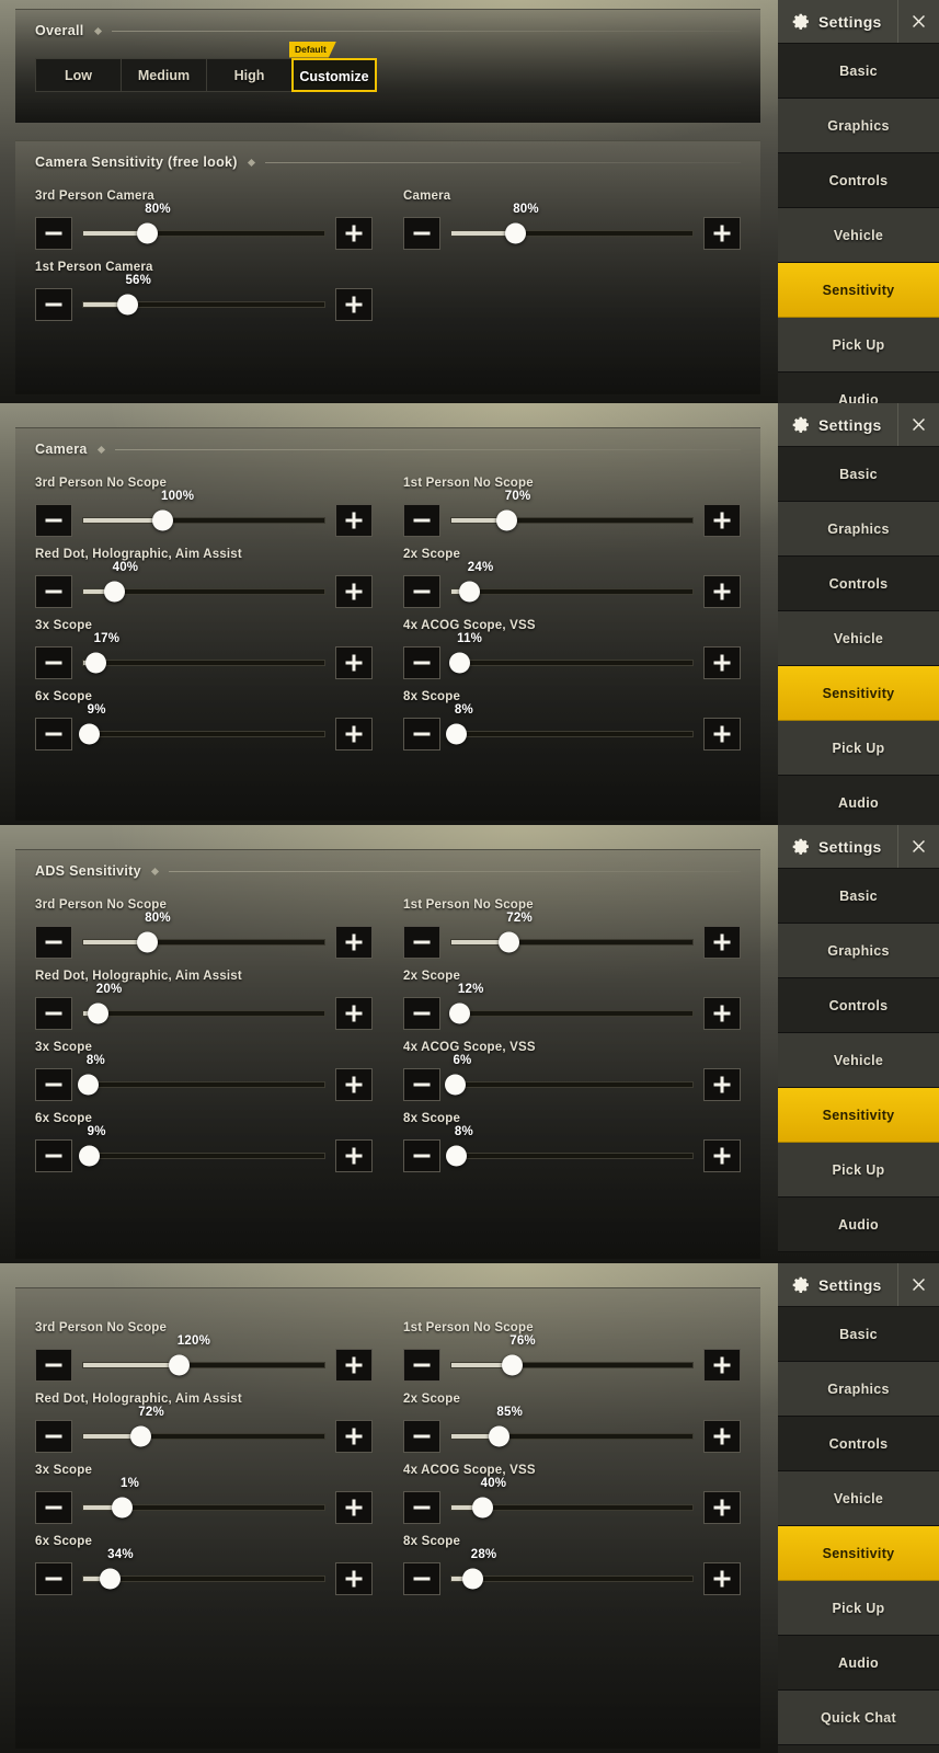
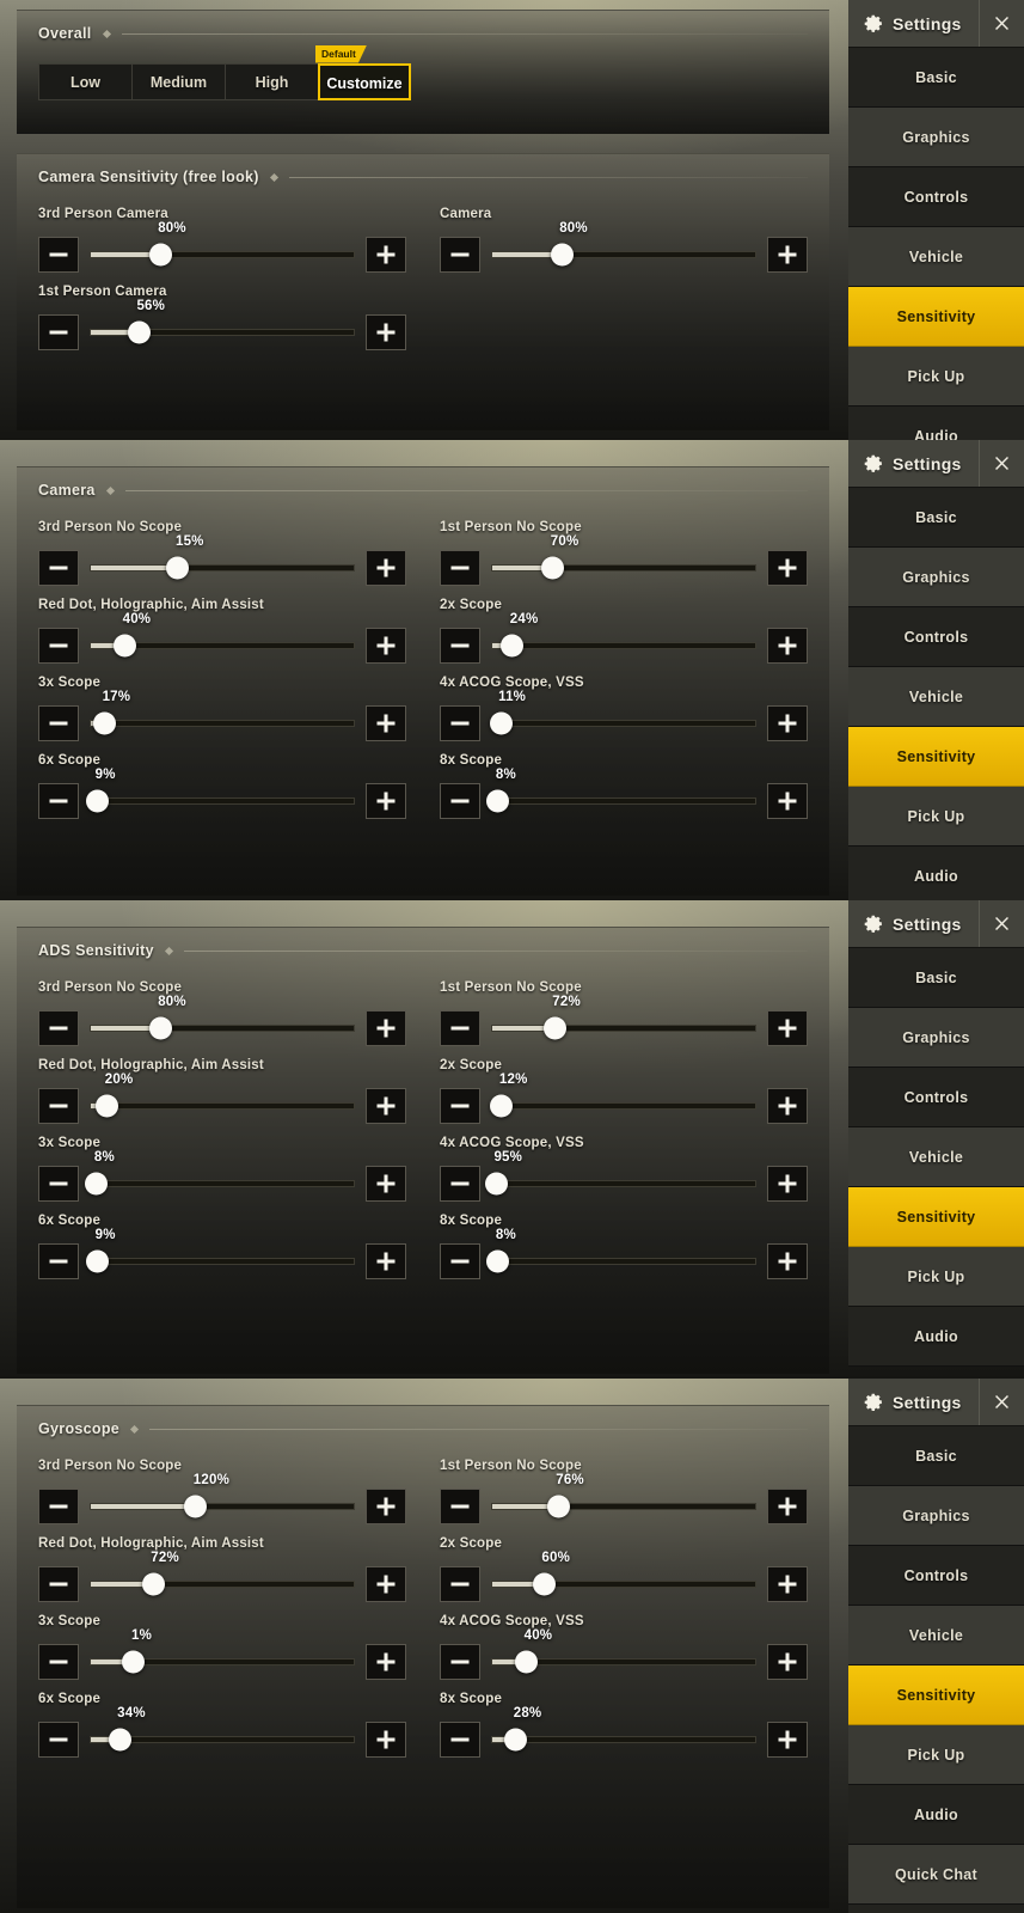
  Overall
  Low
  Medium
  High
  Customize
  Default
  Camera Sensitivity (free look)
  3rd Person Camera
  80%
  Camera
  80%
  1st Person Camera
  56%
  Settings
  Basic
  Graphics
  Controls
  Vehicle
  Sensitivity
  Pick Up
  Audio
  Camera
  3rd Person No Scope
- 100%
+ 15%
  1st Person No Scope
  70%
  Red Dot, Holographic, Aim Assist
  40%
  2x Scope
  24%
  3x Scope
  17%
  4x ACOG Scope, VSS
  11%
  6x Scope
  9%
  8x Scope
  8%
  Settings
  Basic
  Graphics
  Controls
  Vehicle
  Sensitivity
  Pick Up
  Audio
  ADS Sensitivity
  3rd Person No Scope
  80%
  1st Person No Scope
  72%
  Red Dot, Holographic, Aim Assist
  20%
  2x Scope
  12%
  3x Scope
  8%
  4x ACOG Scope, VSS
- 6%
+ 95%
  6x Scope
  9%
  8x Scope
  8%
  Settings
  Basic
  Graphics
  Controls
  Vehicle
  Sensitivity
  Pick Up
  Audio
+ Gyroscope
  3rd Person No Scope
  120%
  1st Person No Scope
  76%
  Red Dot, Holographic, Aim Assist
  72%
  2x Scope
- 85%
+ 60%
  3x Scope
  1%
  4x ACOG Scope, VSS
  40%
  6x Scope
  34%
  8x Scope
  28%
  Settings
  Basic
  Graphics
  Controls
  Vehicle
  Sensitivity
  Pick Up
  Audio
  Quick Chat
